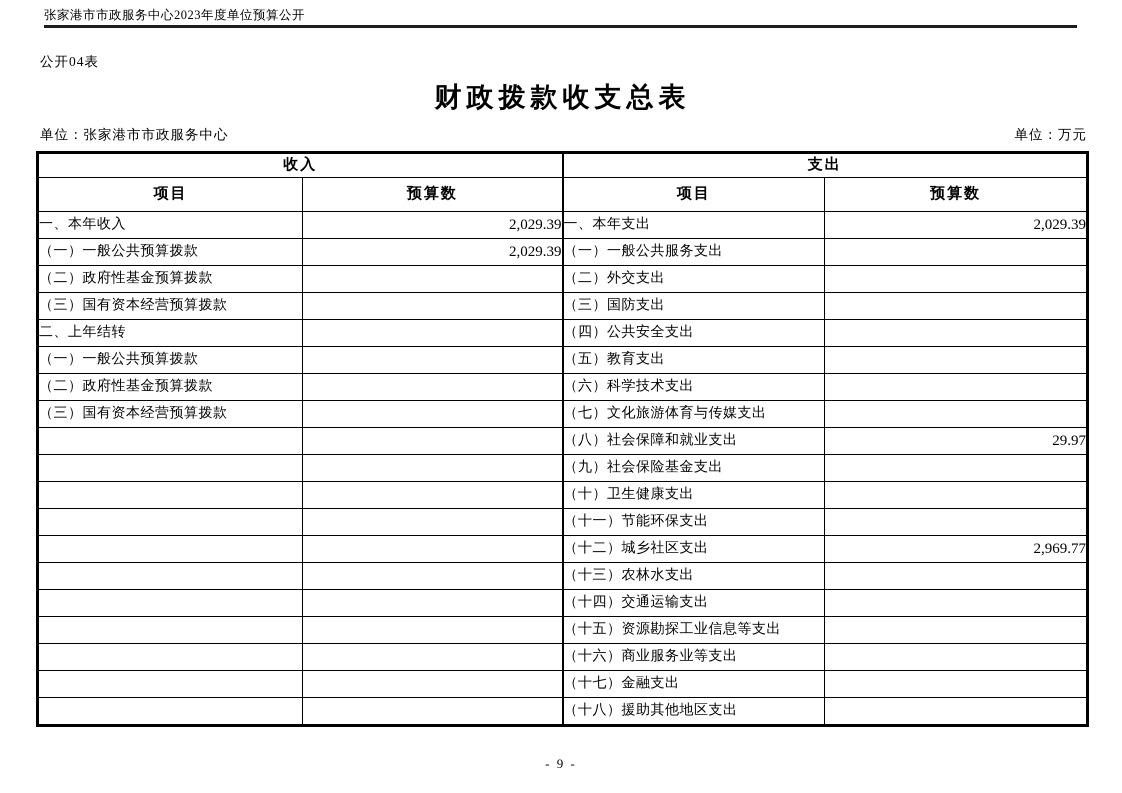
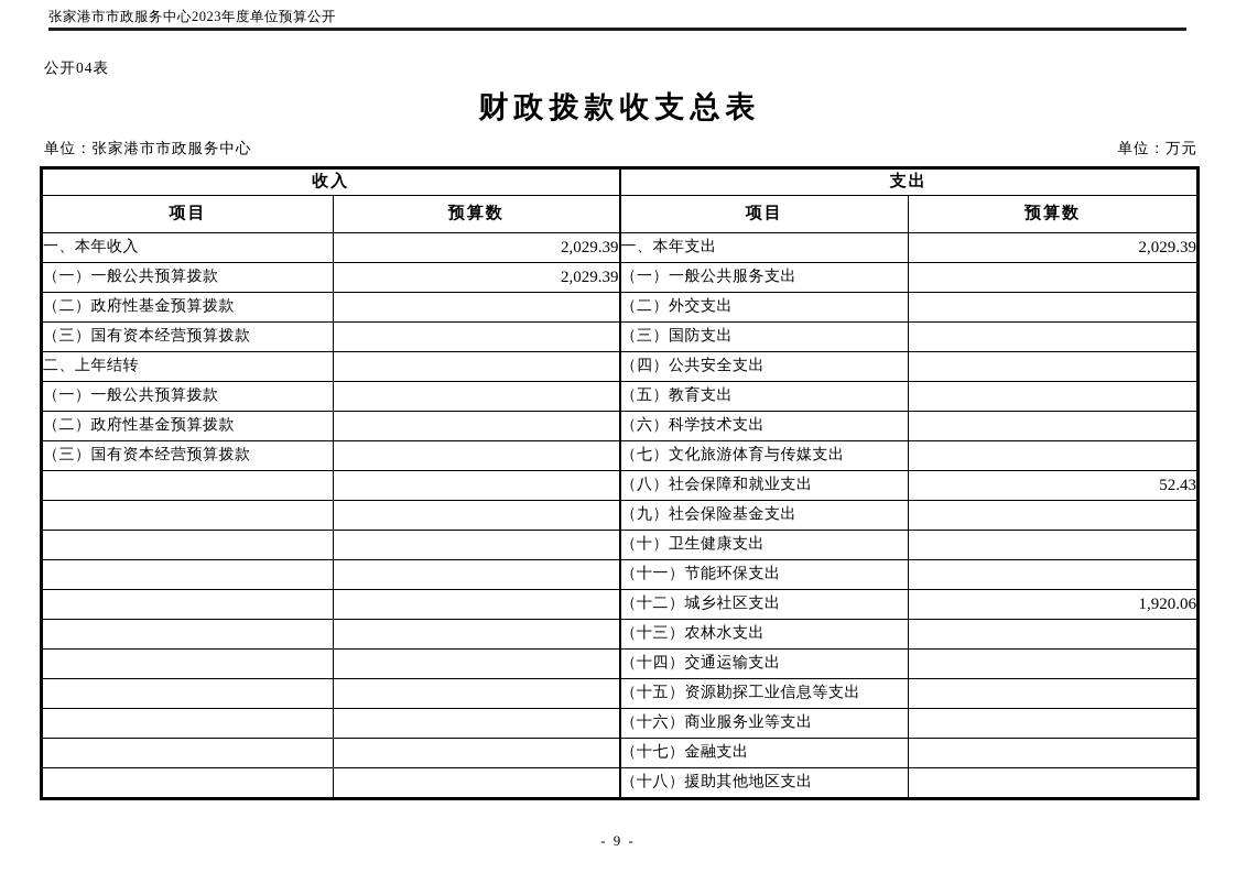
  张家港市市政服务中心2023年度单位预算公开
  公开04表
  财政拨款收支总表
  单位：张家港市市政服务中心
  单位：万元
  收入
  项目	预算数
  一、本年收入	2,029.39
  （一）一般公共预算拨款	2,029.39
  （二）政府性基金预算拨款
  （三）国有资本经营预算拨款
  二、上年结转
  （一）一般公共预算拨款
  （二）政府性基金预算拨款
  （三）国有资本经营预算拨款
  支出
  项目	预算数
  一、本年支出	2,029.39
  （一）一般公共服务支出
  （二）外交支出
  （三）国防支出
  （四）公共安全支出
  （五）教育支出
  （六）科学技术支出
  （七）文化旅游体育与传媒支出
- （八）社会保障和就业支出	29.97
+ （八）社会保障和就业支出	52.43
  （九）社会保险基金支出
  （十）卫生健康支出
  （十一）节能环保支出
- （十二）城乡社区支出	2,969.77
+ （十二）城乡社区支出	1,920.06
  （十三）农林水支出
  （十四）交通运输支出
  （十五）资源勘探工业信息等支出
  （十六）商业服务业等支出
  （十七）金融支出
  （十八）援助其他地区支出
  - 9 -
